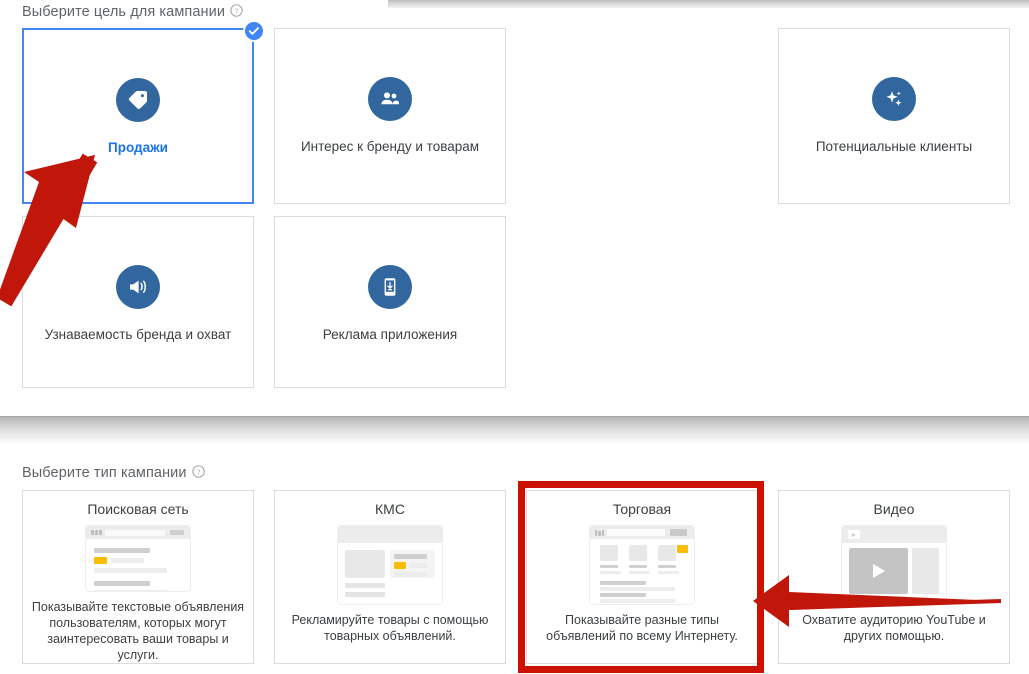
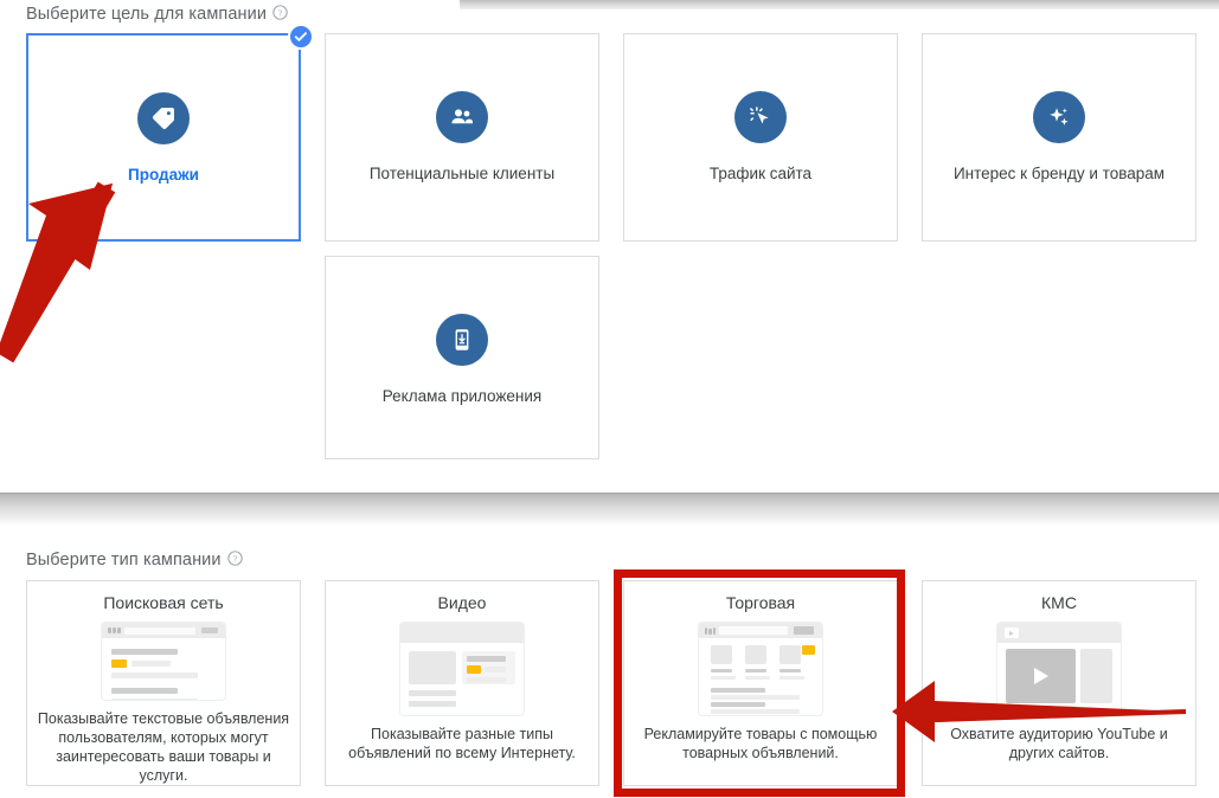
  Выберите цель для кампании
  ?
  Продажи
- Интерес к бренду и товарам
+ Потенциальные клиенты
+ Трафик сайта
- Потенциальные клиенты
+ Интерес к бренду и товарам
- Узнаваемость бренда и охват
  Реклама приложения
  Выберите тип кампании
  ?
  Поисковая сеть
  Показывайте текстовые объявления пользователям, которых могут заинтересовать ваши товары и услуги.
- КМС
+ Видео
- Рекламируйте товары с помощью товарных объявлений.
+ Показывайте разные типы объявлений по всему Интернету.
  Торговая
- Показывайте разные типы объявлений по всему Интернету.
+ Рекламируйте товары с помощью товарных объявлений.
- Видео
+ КМС
- Охватите аудиторию YouTube и других помощью.
+ Охватите аудиторию YouTube и других сайтов.
